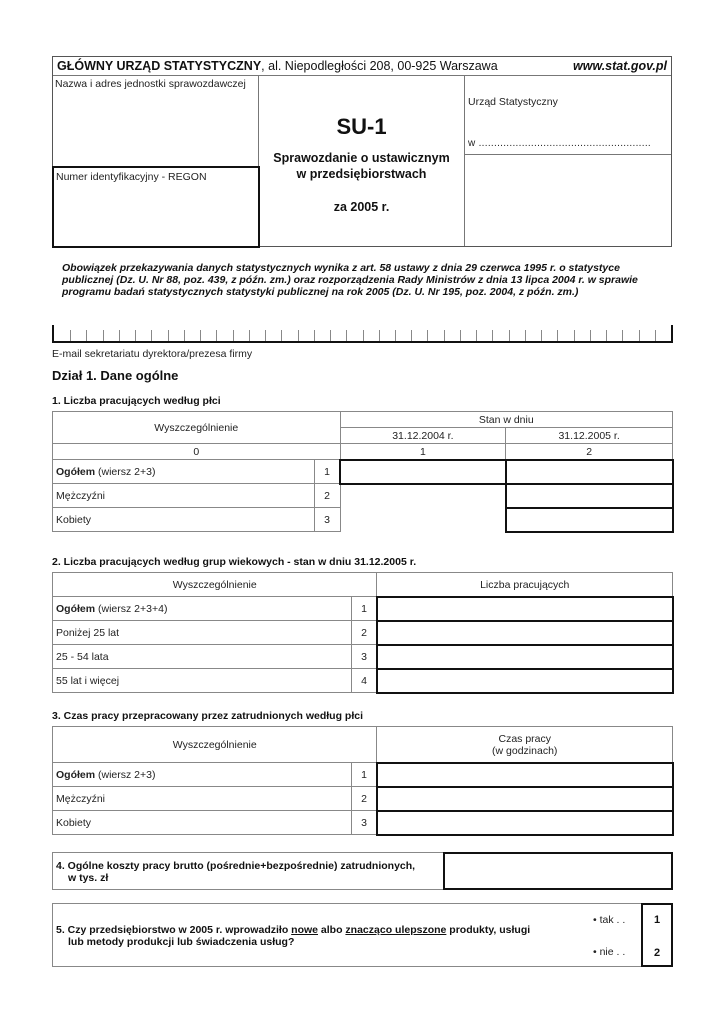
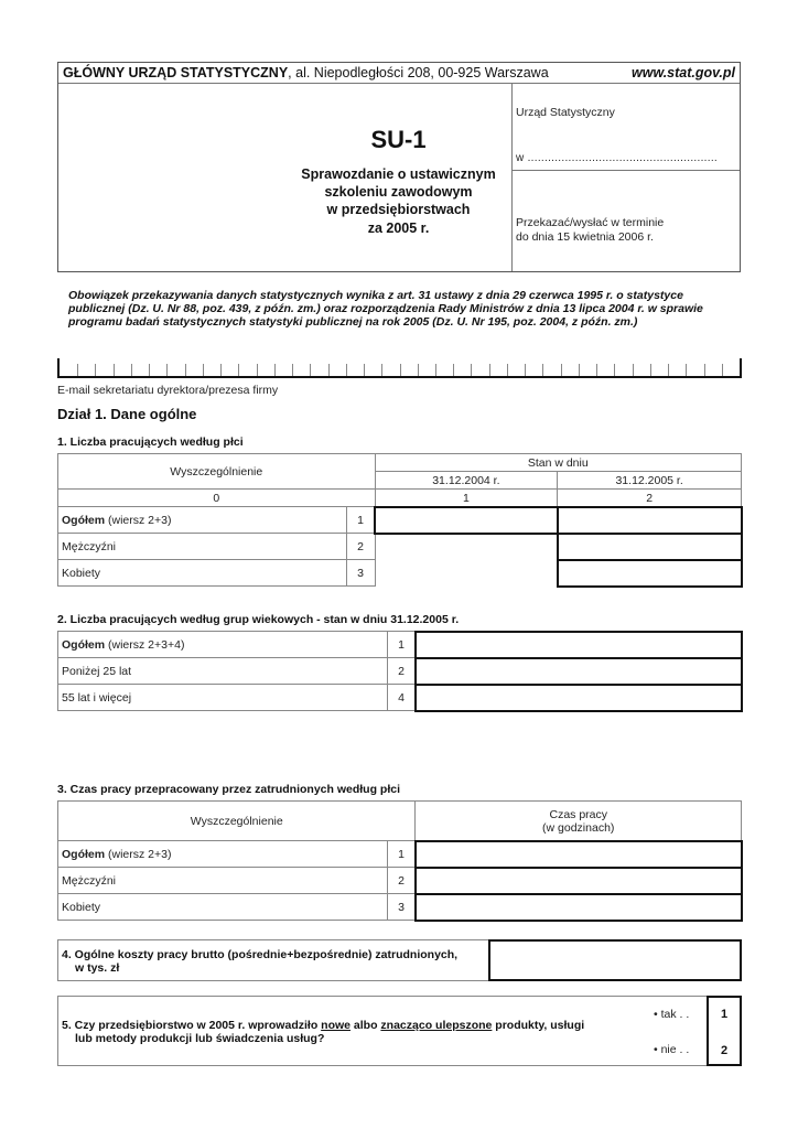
  GŁÓWNY URZĄD STATYSTYCZNY, al. Niepodległości 208, 00-925 Warszawa
  www.stat.gov.pl
- Nazwa i adres jednostki sprawozdawczej
- Numer identyfikacyjny - REGON
  SU-1
  Sprawozdanie o ustawicznym
+ szkoleniu zawodowym
  w przedsiębiorstwach
  za 2005 r.
  Urząd Statystyczny
  w ........................................................
+ Przekazać/wysłać w terminie
+ do dnia 15 kwietnia 2006 r.
- Obowiązek przekazywania danych statystycznych wynika z art. 58 ustawy z dnia 29 czerwca 1995 r. o statystyce publicznej (Dz. U. Nr 88, poz. 439, z późn. zm.) oraz rozporządzenia Rady Ministrów z dnia 13 lipca 2004 r. w sprawie programu badań statystycznych statystyki publicznej na rok 2005 (Dz. U. Nr 195, poz. 2004, z późn. zm.)
+ Obowiązek przekazywania danych statystycznych wynika z art. 31 ustawy z dnia 29 czerwca 1995 r. o statystyce publicznej (Dz. U. Nr 88, poz. 439, z późn. zm.) oraz rozporządzenia Rady Ministrów z dnia 13 lipca 2004 r. w sprawie programu badań statystycznych statystyki publicznej na rok 2005 (Dz. U. Nr 195, poz. 2004, z późn. zm.)
  E-mail sekretariatu dyrektora/prezesa firmy
  Dział 1. Dane ogólne
  1. Liczba pracujących według płci
  Wyszczególnienie	Stan w dniu
  31.12.2004 r.	31.12.2005 r.
  0	1	2
  Ogółem (wiersz 2+3)	1
  Mężczyźni	2
  Kobiety	3
  2. Liczba pracujących według grup wiekowych - stan w dniu 31.12.2005 r.
- Wyszczególnienie	Liczba pracujących
  Ogółem (wiersz 2+3+4)	1
  Poniżej 25 lat	2
- 25 - 54 lata	3
  55 lat i więcej	4
  3. Czas pracy przepracowany przez zatrudnionych według płci
  Wyszczególnienie	Czas pracy (w godzinach)
  Ogółem (wiersz 2+3)	1
  Mężczyźni	2
  Kobiety	3
  4. Ogólne koszty pracy brutto (pośrednie+bezpośrednie) zatrudnionych,
  w tys. zł
  5. Czy przedsiębiorstwo w 2005 r. wprowadziło nowe albo znacząco ulepszone produkty, usługi
  lub metody produkcji lub świadczenia usług?
  • tak . .
  • nie . .
  1
  2
